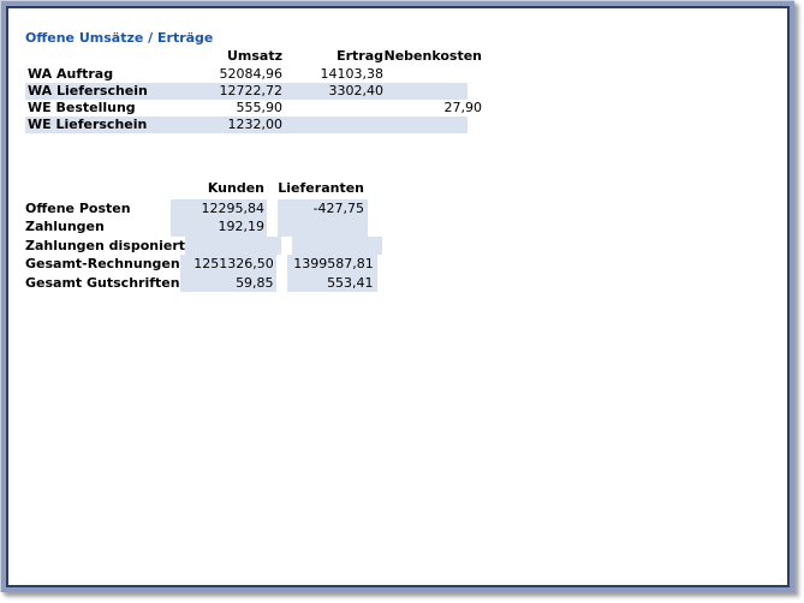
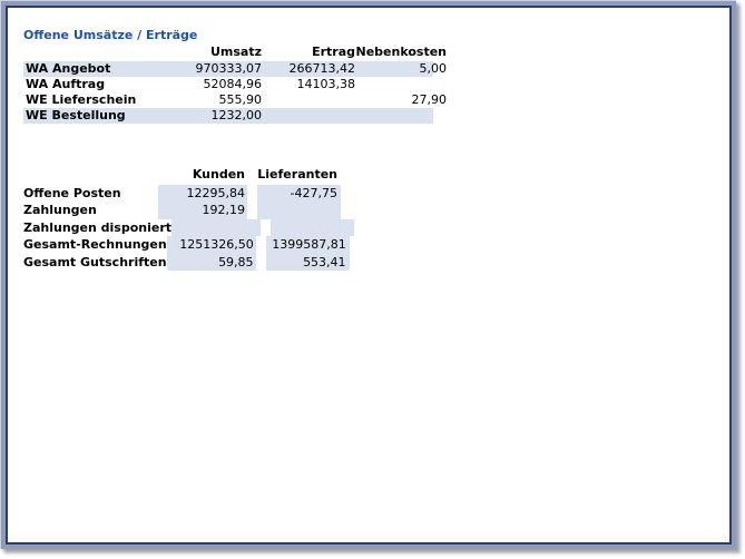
  Offene Umsätze / Erträge
  Umsatz
  Ertrag
  Nebenkosten
+ WA Angebot
+ 970333,07
+ 266713,42
+ 5,00
  WA Auftrag
  52084,96
  14103,38
- WA Lieferschein
- 12722,72
- 3302,40
- WE Bestellung
+ WE Lieferschein
  555,90
  27,90
- WE Lieferschein
+ WE Bestellung
  1232,00
  Kunden
  Lieferanten
  Offene Posten
  12295,84
  -427,75
  Zahlungen
  192,19
  Zahlungen disponiert
  Gesamt-Rechnungen
  1251326,50
  1399587,81
  Gesamt Gutschriften
  59,85
  553,41
